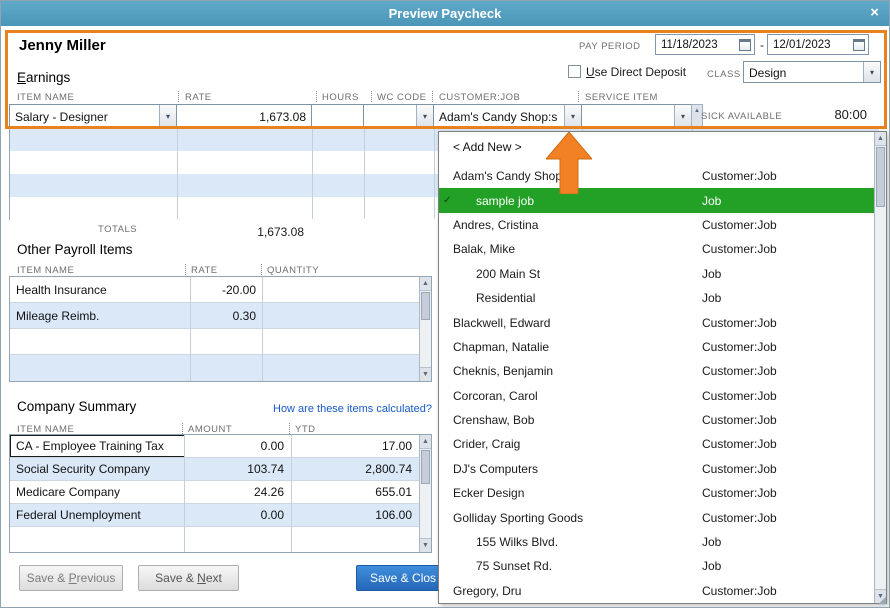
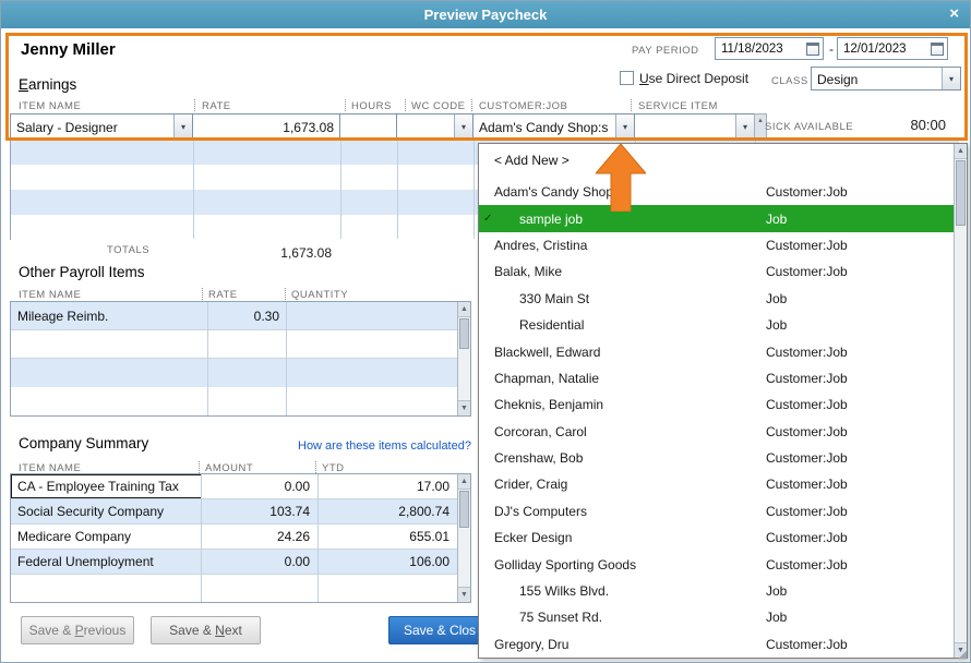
  Preview Paycheck
  ×
  Jenny Miller
  PAY PERIOD
  11/18/2023
  -
  12/01/2023
  Use Direct Deposit
  CLASS
  Design
  ▾
  Earnings
  ITEM NAME
  RATE
  HOURS
  WC CODE
  CUSTOMER:JOB
  SERVICE ITEM
  Salary - Designer
  ▾
  1,673.08
  ▾
  Adam's Candy Shop:s
  ▾
  ▾
  SICK AVAILABLE
  80:00
  TOTALS
  1,673.08
  Other Payroll Items
  ITEM NAME
  RATE
  QUANTITY
- Health Insurance
- -20.00
  Mileage Reimb.
  0.30
  Company Summary
  How are these items calculated?
  ITEM NAME
  AMOUNT
  YTD
  CA - Employee Training Tax
  0.00
  17.00
  Social Security Company
  103.74
  2,800.74
  Medicare Company
  24.26
  655.01
  Federal Unemployment
  0.00
  106.00
  Save &
  P
  revious
  Save &
  N
  ext
  Save & Clos
  < Add New >
  Adam's Candy Shop
  Customer:Job
  ✓
  sample job
  Job
  Andres, Cristina
  Customer:Job
  Balak, Mike
  Customer:Job
- 200 Main St
+ 330 Main St
  Job
  Residential
  Job
  Blackwell, Edward
  Customer:Job
  Chapman, Natalie
  Customer:Job
  Cheknis, Benjamin
  Customer:Job
  Corcoran, Carol
  Customer:Job
  Crenshaw, Bob
  Customer:Job
  Crider, Craig
  Customer:Job
  DJ's Computers
  Customer:Job
  Ecker Design
  Customer:Job
  Golliday Sporting Goods
  Customer:Job
  155 Wilks Blvd.
  Job
  75 Sunset Rd.
  Job
  Gregory, Dru
  Customer:Job
  ◢
